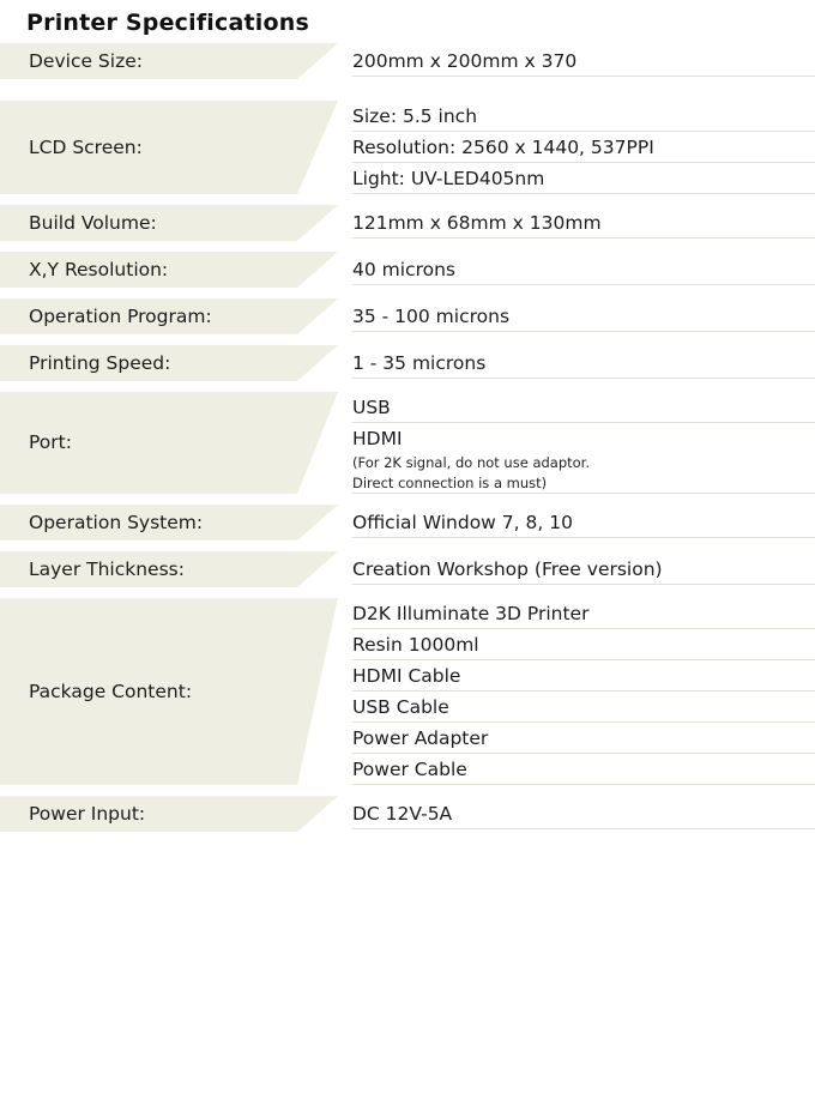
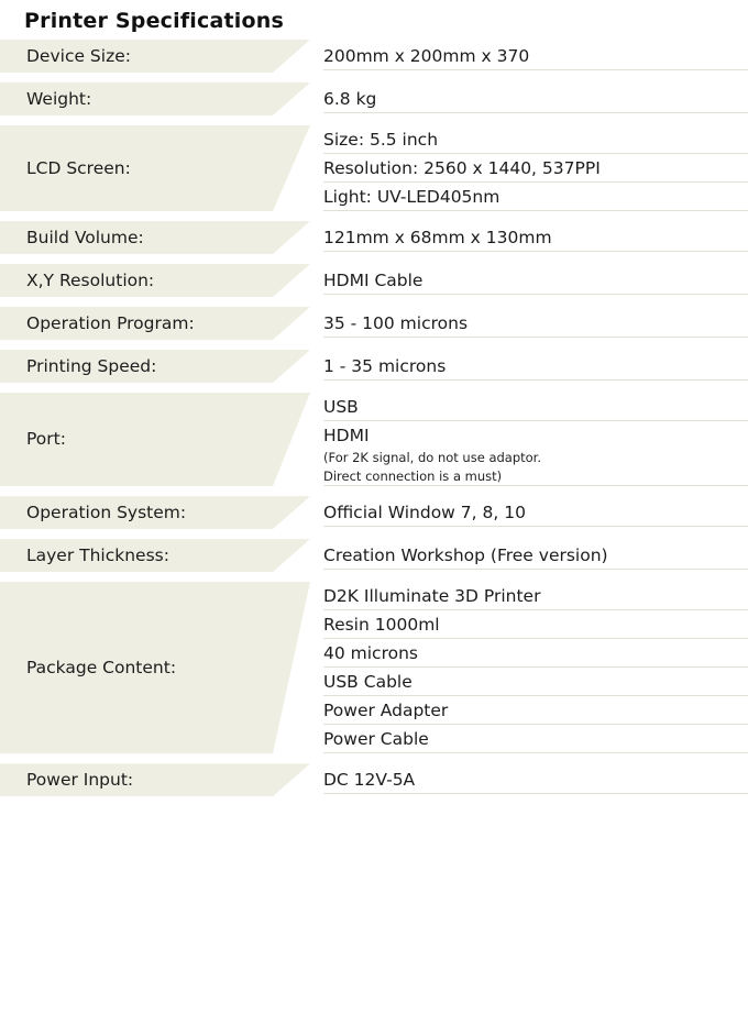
  Printer Specifications
  Device Size:
  200mm x 200mm x 370
+ Weight:
+ 6.8 kg
  LCD Screen:
  Size: 5.5 inch
  Resolution: 2560 x 1440, 537PPI
  Light: UV-LED405nm
  Build Volume:
  121mm x 68mm x 130mm
  X,Y Resolution:
- 40 microns
+ HDMI Cable
  Operation Program:
  35 - 100 microns
  Printing Speed:
  1 - 35 microns
  Port:
  USB
  HDMI
  (For 2K signal, do not use adaptor.
  Direct connection is a must)
  Operation System:
  Official Window 7, 8, 10
  Layer Thickness:
  Creation Workshop (Free version)
  Package Content:
  D2K Illuminate 3D Printer
  Resin 1000ml
- HDMI Cable
+ 40 microns
  USB Cable
  Power Adapter
  Power Cable
  Power Input:
  DC 12V-5A
